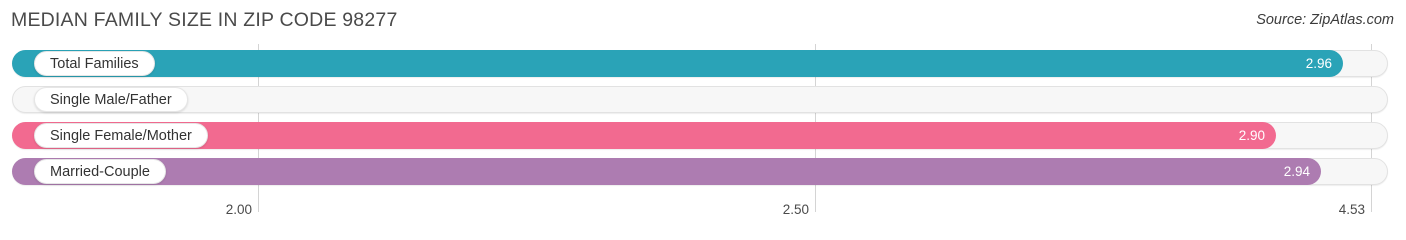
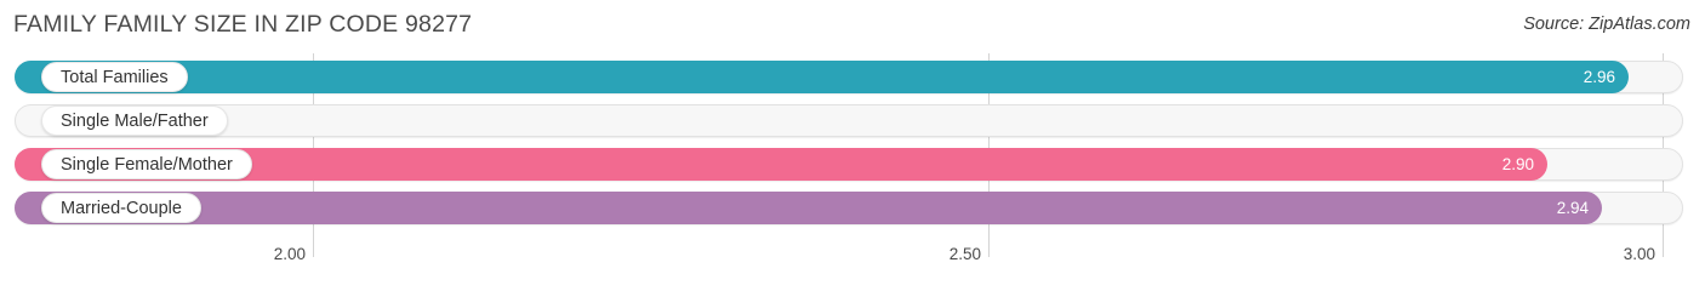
- MEDIAN FAMILY SIZE IN ZIP CODE 98277
+ FAMILY FAMILY SIZE IN ZIP CODE 98277
  Source: ZipAtlas.com
  2.96
  Total Families
  Single Male/Father
  2.90
  Single Female/Mother
  2.94
  Married-Couple
  2.00
  2.50
- 4.53
+ 3.00
